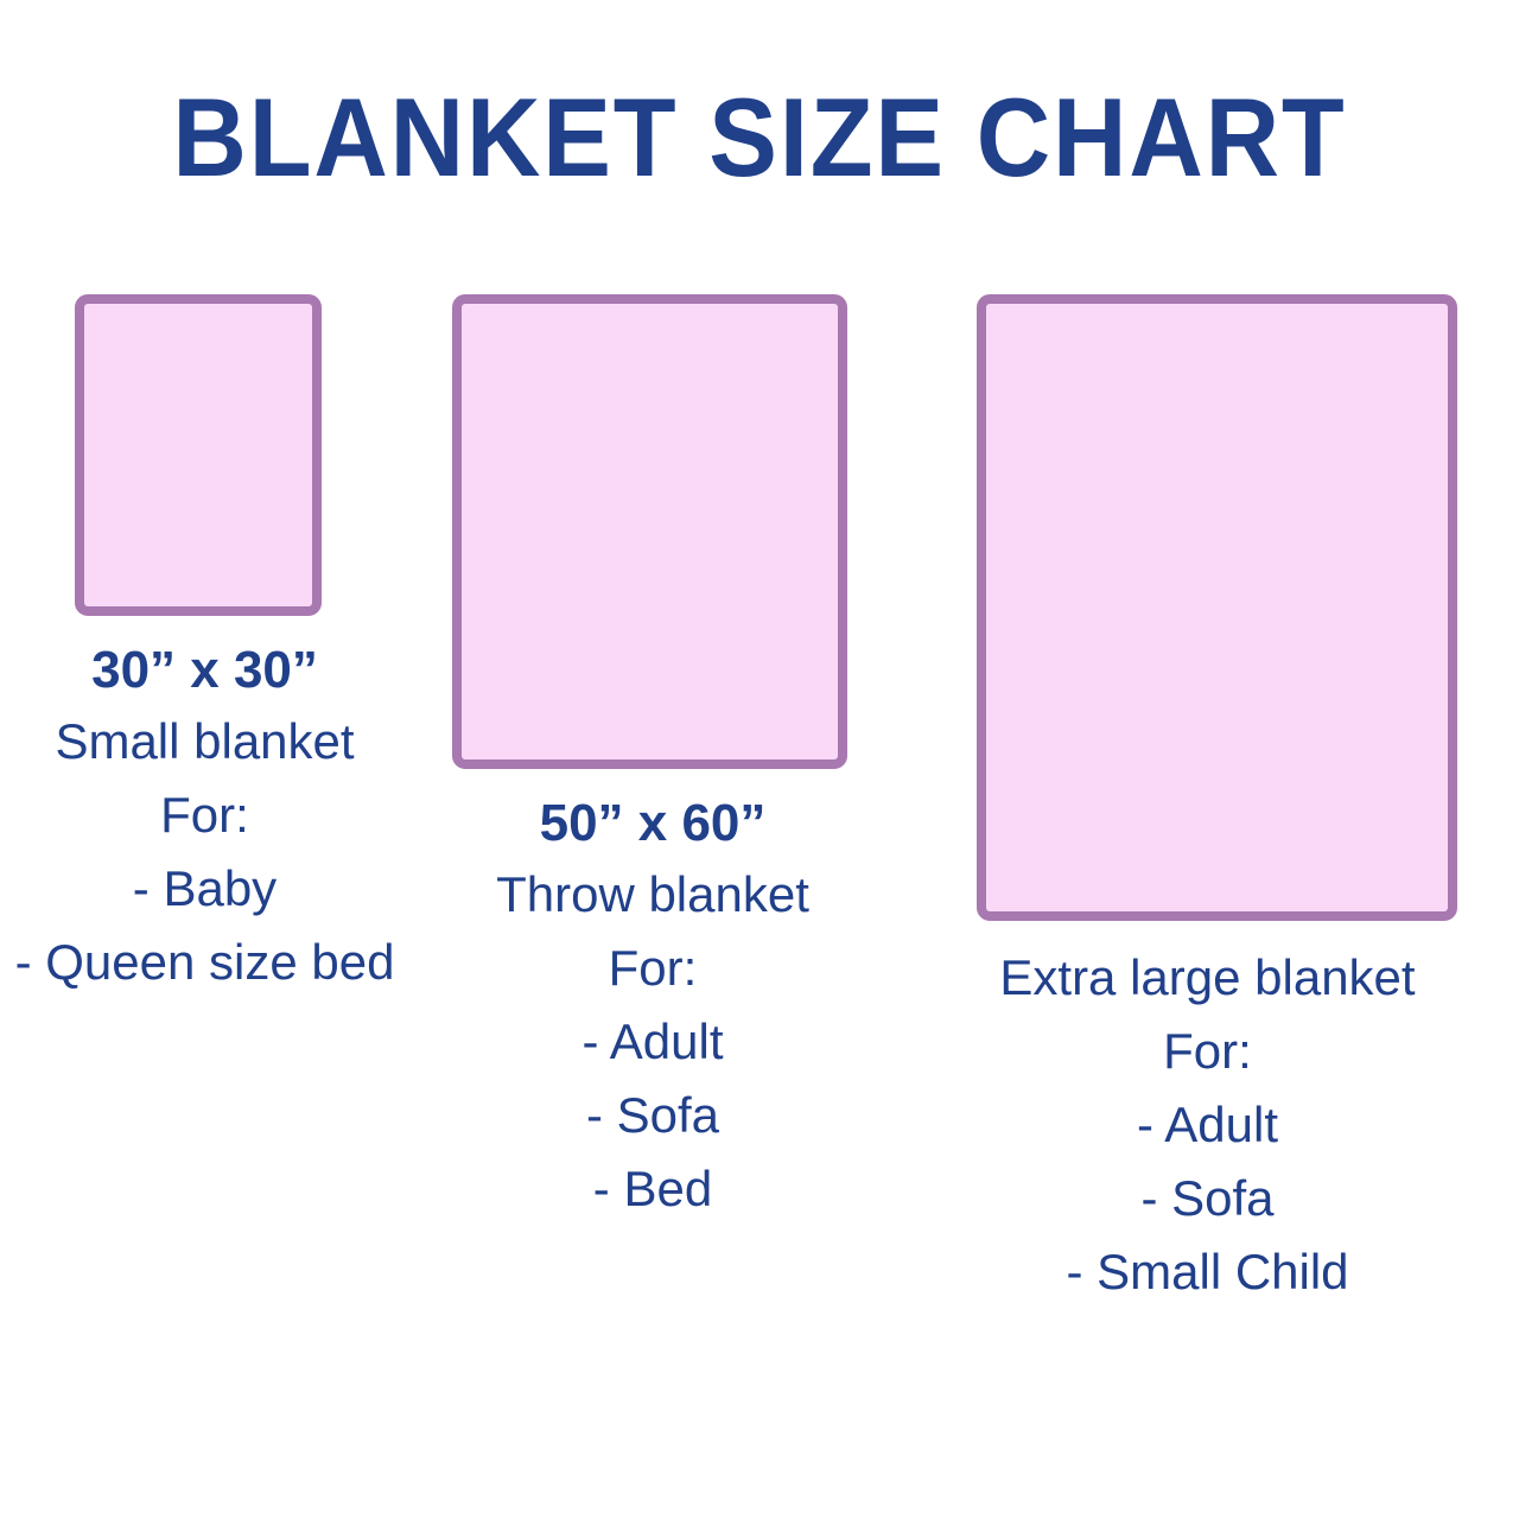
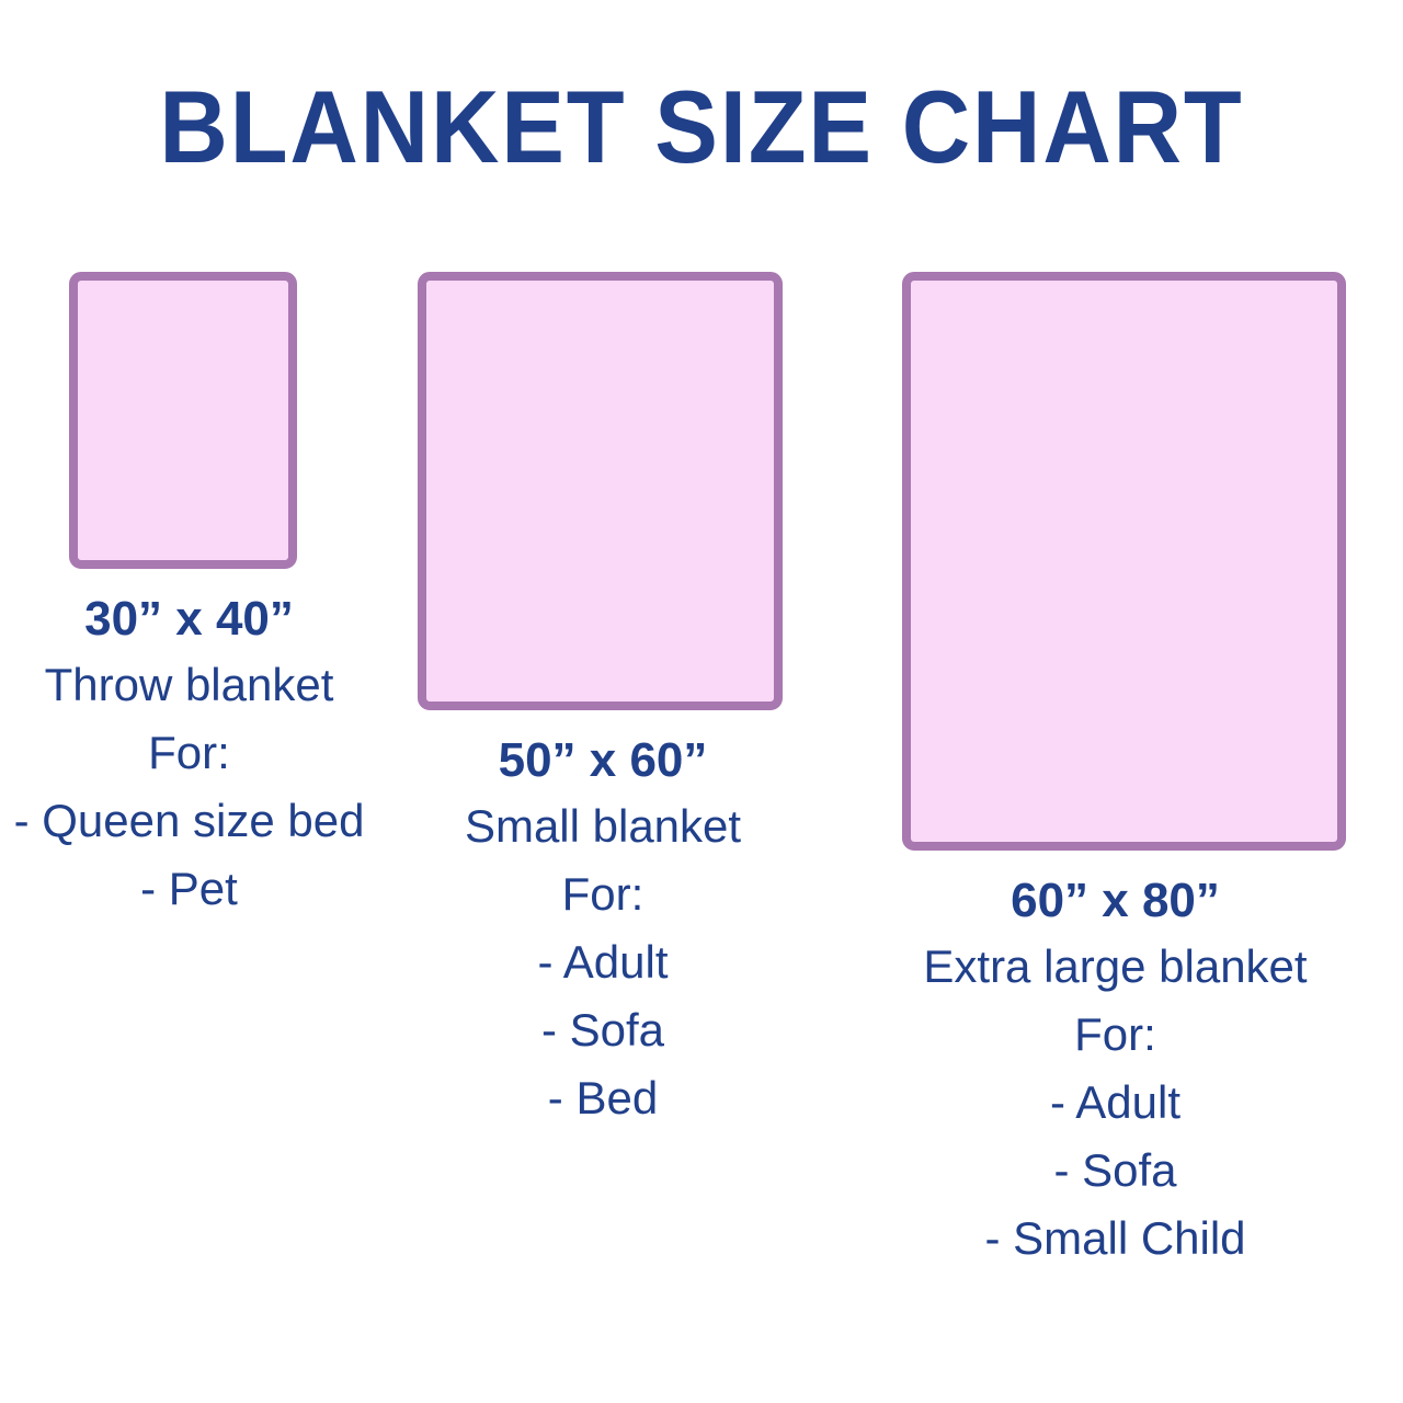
  BLANKET SIZE CHART
- 30” x 30”
+ 30” x 40”
- Small blanket
+ Throw blanket
  For:
- - Baby
  - Queen size bed
+ - Pet
  50” x 60”
- Throw blanket
+ Small blanket
  For:
  - Adult
  - Sofa
  - Bed
+ 60” x 80”
  Extra large blanket
  For:
  - Adult
  - Sofa
  - Small Child
